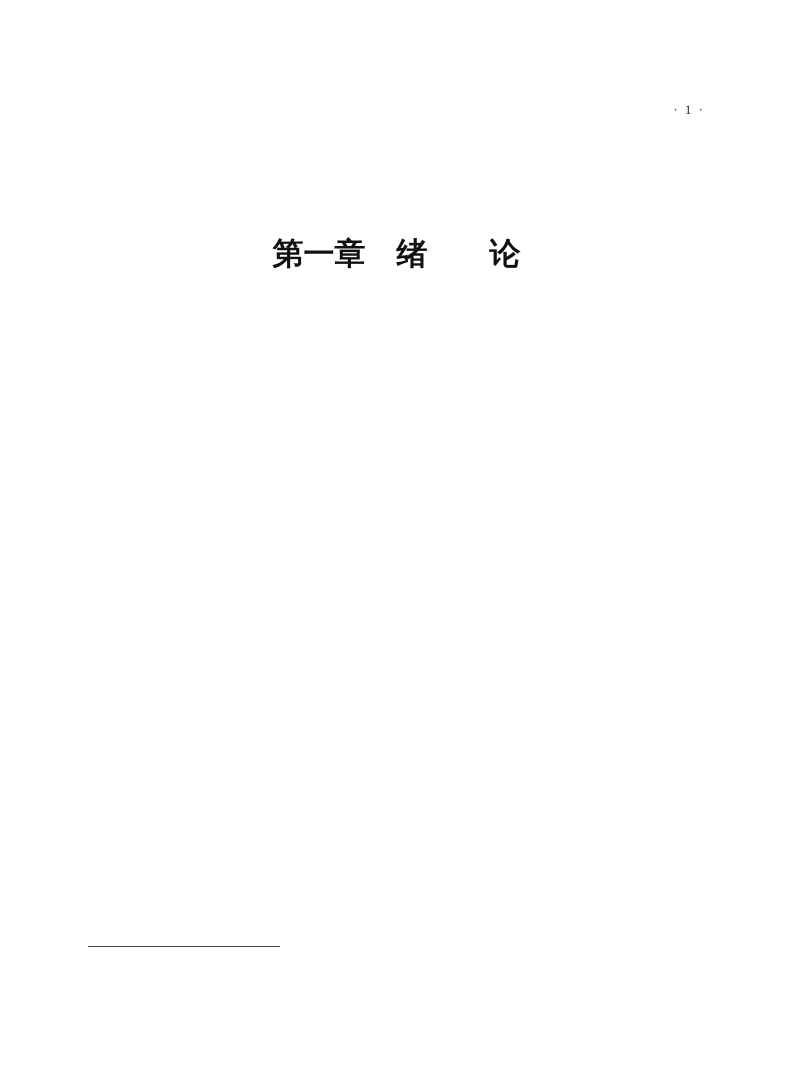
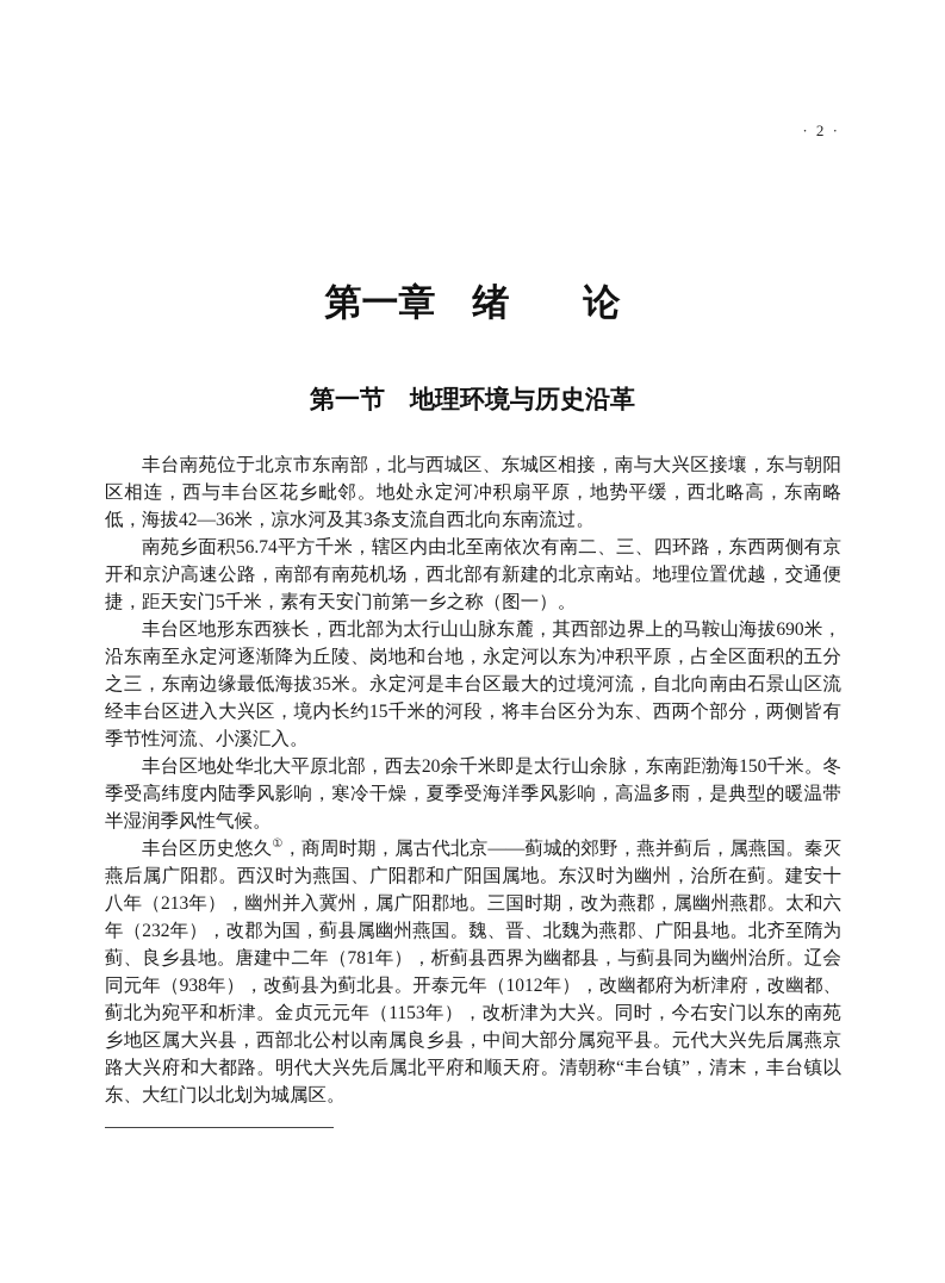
- · 1 ·
+ · 2 ·
  第一章 绪 论
+ 第一节 地理环境与历史沿革
+ 丰台南苑位于北京市东南部，北与西城区、东城区相接，南与大兴区接壤，东与朝阳区相连，西与丰台区花乡毗邻。地处永定河冲积扇平原，地势平缓，西北略高，东南略低，海拔42—36米，凉水河及其3条支流自西北向东南流过。
+ 南苑乡面积56.74平方千米，辖区内由北至南依次有南二、三、四环路，东西两侧有京开和京沪高速公路，南部有南苑机场，西北部有新建的北京南站。地理位置优越，交通便捷，距天安门5千米，素有天安门前第一乡之称（图一）。
+ 丰台区地形东西狭长，西北部为太行山山脉东麓，其西部边界上的马鞍山海拔690米，沿东南至永定河逐渐降为丘陵、岗地和台地，永定河以东为冲积平原，占全区面积的五分之三，东南边缘最低海拔35米。永定河是丰台区最大的过境河流，自北向南由石景山区流经丰台区进入大兴区，境内长约15千米的河段，将丰台区分为东、西两个部分，两侧皆有季节性河流、小溪汇入。
+ 丰台区地处华北大平原北部，西去20余千米即是太行山余脉，东南距渤海150千米。冬季受高纬度内陆季风影响，寒冷干燥，夏季受海洋季风影响，高温多雨，是典型的暖温带半湿润季风性气候。
+ 丰台区历史悠久①，商周时期，属古代北京——蓟城的郊野，燕并蓟后，属燕国。秦灭燕后属广阳郡。西汉时为燕国、广阳郡和广阳国属地。东汉时为幽州，治所在蓟。建安十八年（213年），幽州并入冀州，属广阳郡地。三国时期，改为燕郡，属幽州燕郡。太和六年（232年），改郡为国，蓟县属幽州燕国。魏、晋、北魏为燕郡、广阳县地。北齐至隋为蓟、良乡县地。唐建中二年（781年），析蓟县西界为幽都县，与蓟县同为幽州治所。辽会同元年（938年），改蓟县为蓟北县。开泰元年（1012年），改幽都府为析津府，改幽都、蓟北为宛平和析津。金贞元元年（1153年），改析津为大兴。同时，今右安门以东的南苑乡地区属大兴县，西部北公村以南属良乡县，中间大部分属宛平县。元代大兴先后属燕京路大兴府和大都路。明代大兴先后属北平府和顺天府。清朝称“丰台镇”，清末，丰台镇以东、大红门以北划为城属区。
